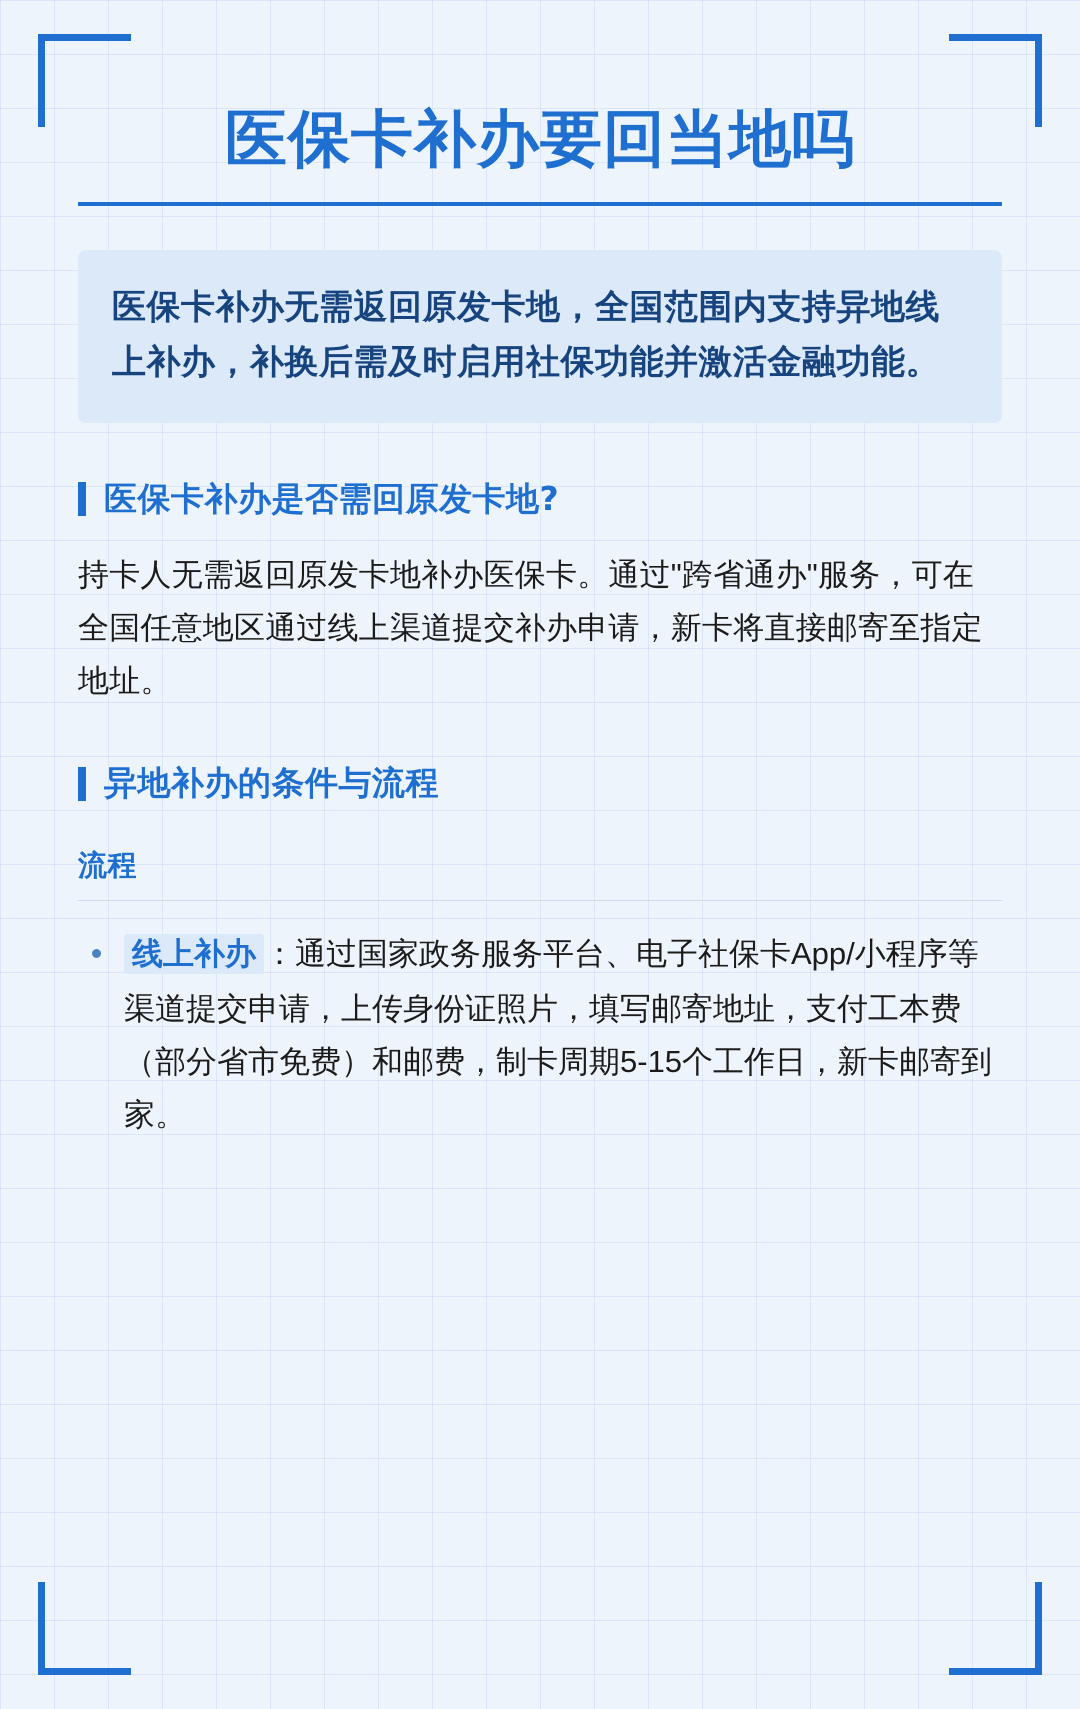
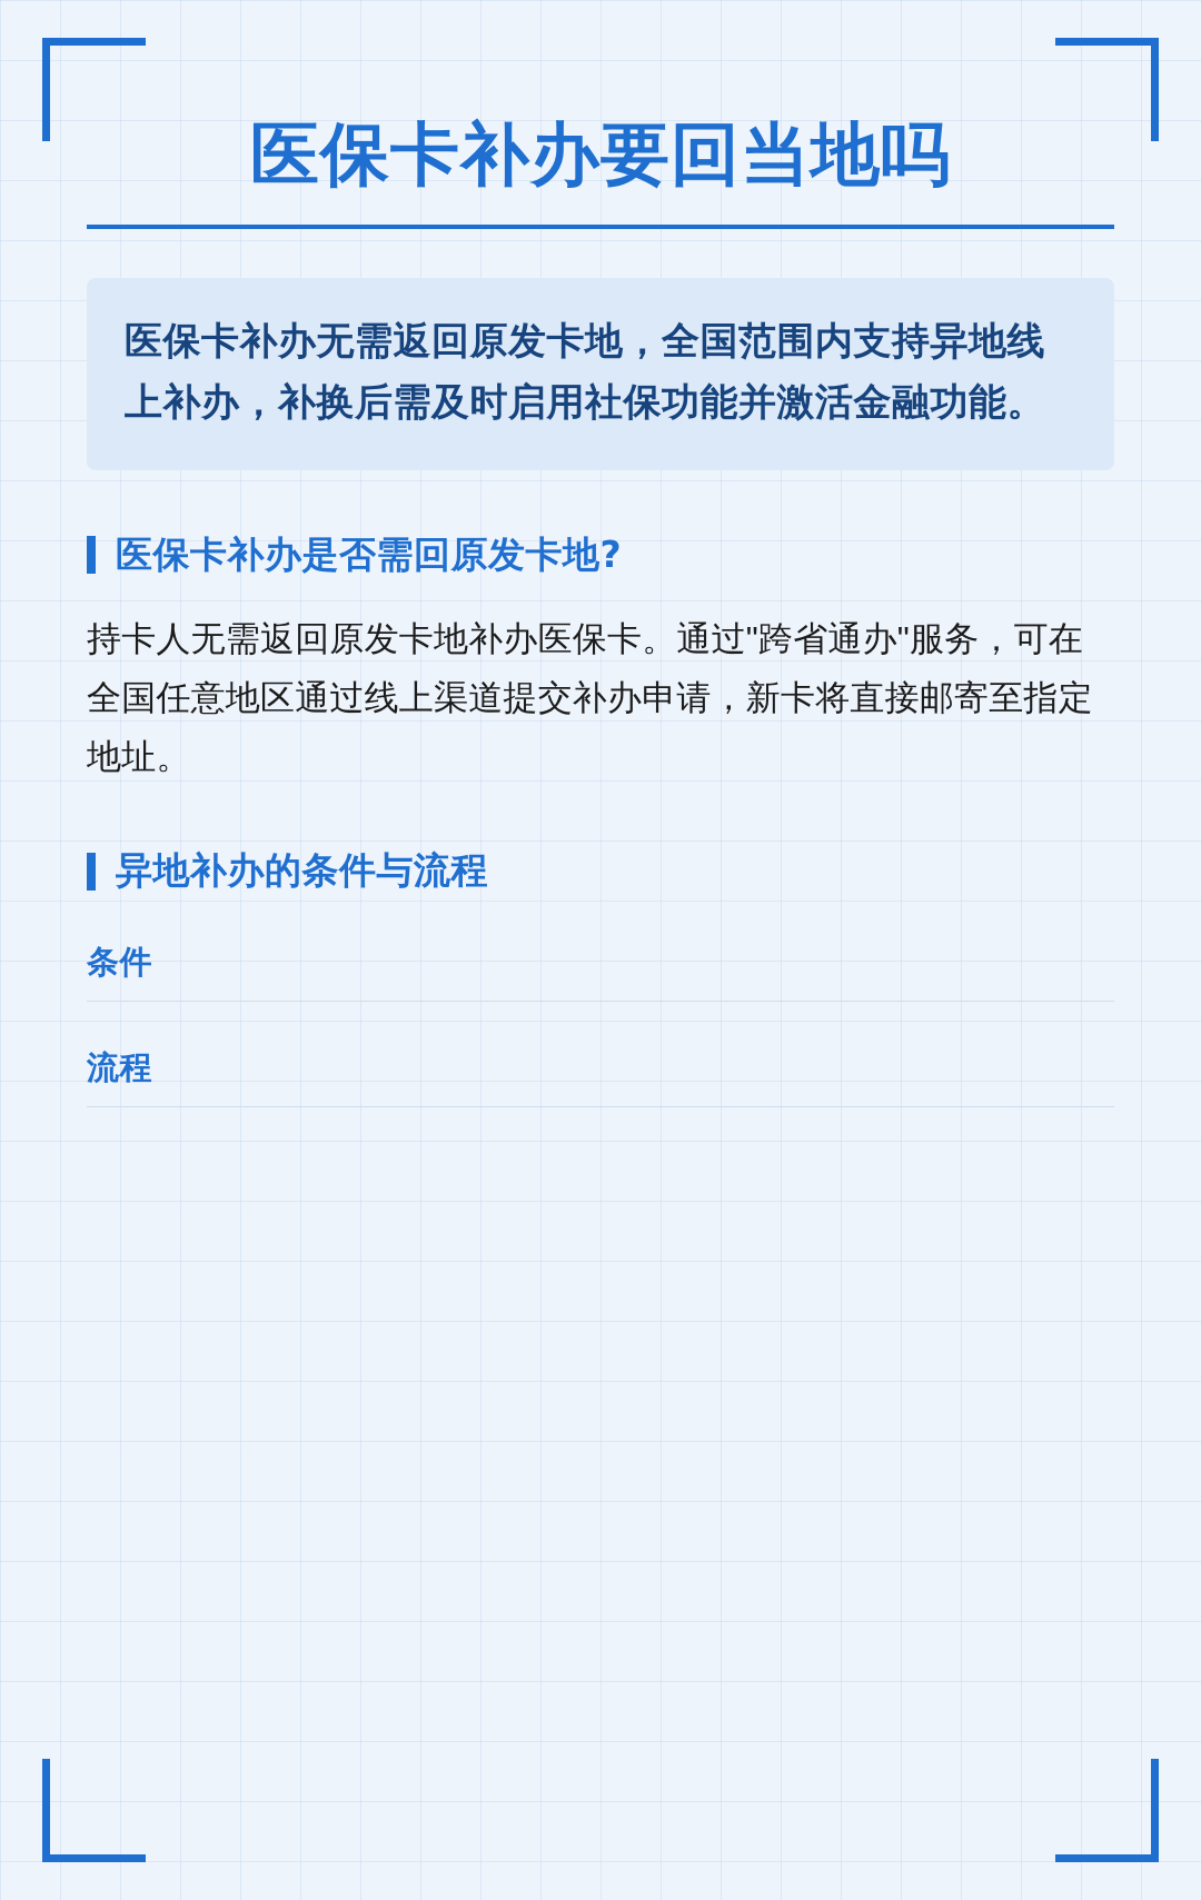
  医保卡补办要回当地吗
  医保卡补办无需返回原发卡地，全国范围内支持异地线上补办，补换后需及时启用社保功能并激活金融功能。
  医保卡补办是否需回原发卡地?
  持卡人无需返回原发卡地补办医保卡。通过"跨省通办"服务，可在全国任意地区通过线上渠道提交补办申请，新卡将直接邮寄至指定地址。
  异地补办的条件与流程
+ 条件
  流程
- 线上补办 ：通过国家政务服务平台、电子社保卡App/小程序等渠道提交申请，上传身份证照片，填写邮寄地址，支付工本费（部分省市免费）和邮费，制卡周期5-15个工作日，新卡邮寄到家。
